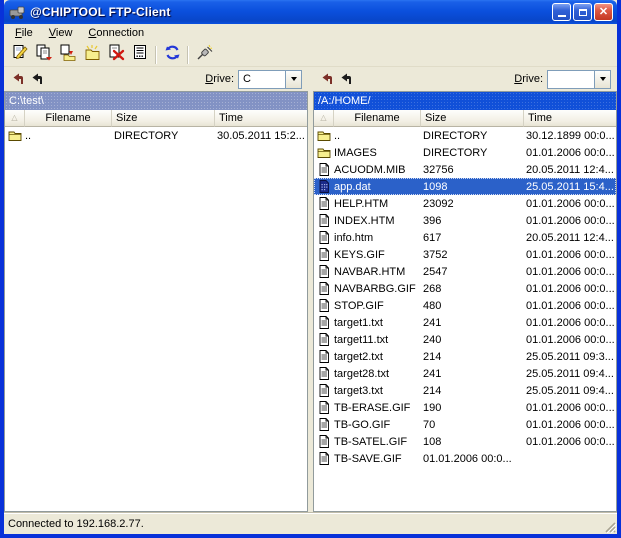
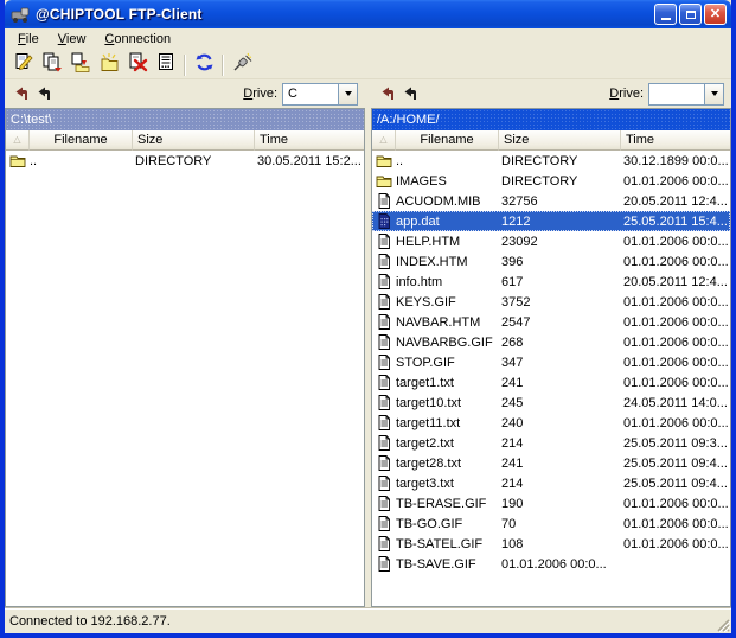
  @CHIPTOOL FTP-Client
  ✕
  File
  View
  Connection
  Drive:
  C
  C:\test\
  △
  Filename
  Size
  Time
  ..
  DIRECTORY
  30.05.2011 15:2...
  Drive:
  /A:/HOME/
  △
  Filename
  Size
  Time
  ..
  DIRECTORY
  30.12.1899 00:0...
  IMAGES
  DIRECTORY
  01.01.2006 00:0...
  ACUODM.MIB
  32756
  20.05.2011 12:4...
  app.dat
- 1098
+ 1212
  25.05.2011 15:4...
  HELP.HTM
  23092
  01.01.2006 00:0...
  INDEX.HTM
  396
  01.01.2006 00:0...
  info.htm
  617
  20.05.2011 12:4...
  KEYS.GIF
  3752
  01.01.2006 00:0...
  NAVBAR.HTM
  2547
  01.01.2006 00:0...
  NAVBARBG.GIF
  268
  01.01.2006 00:0...
  STOP.GIF
- 480
+ 347
  01.01.2006 00:0...
  target1.txt
  241
  01.01.2006 00:0...
+ target10.txt
+ 245
+ 24.05.2011 14:0...
  target11.txt
  240
  01.01.2006 00:0...
  target2.txt
  214
  25.05.2011 09:3...
  target28.txt
  241
  25.05.2011 09:4...
  target3.txt
  214
  25.05.2011 09:4...
  TB-ERASE.GIF
  190
  01.01.2006 00:0...
  TB-GO.GIF
  70
  01.01.2006 00:0...
  TB-SATEL.GIF
  108
  01.01.2006 00:0...
  TB-SAVE.GIF
  01.01.2006 00:0...
  Connected to 192.168.2.77.
